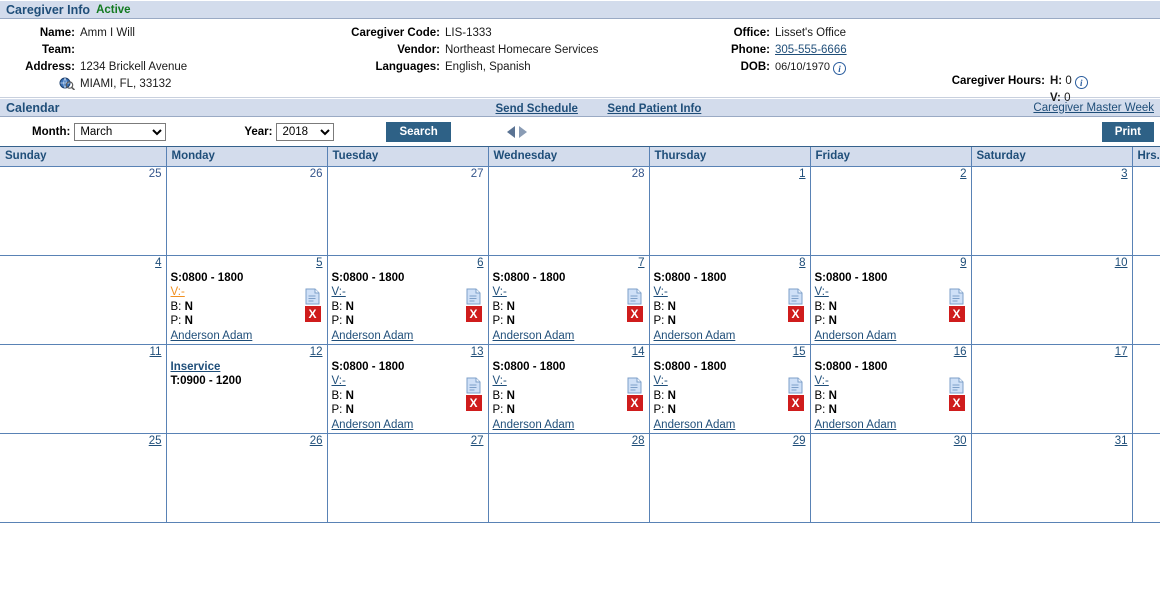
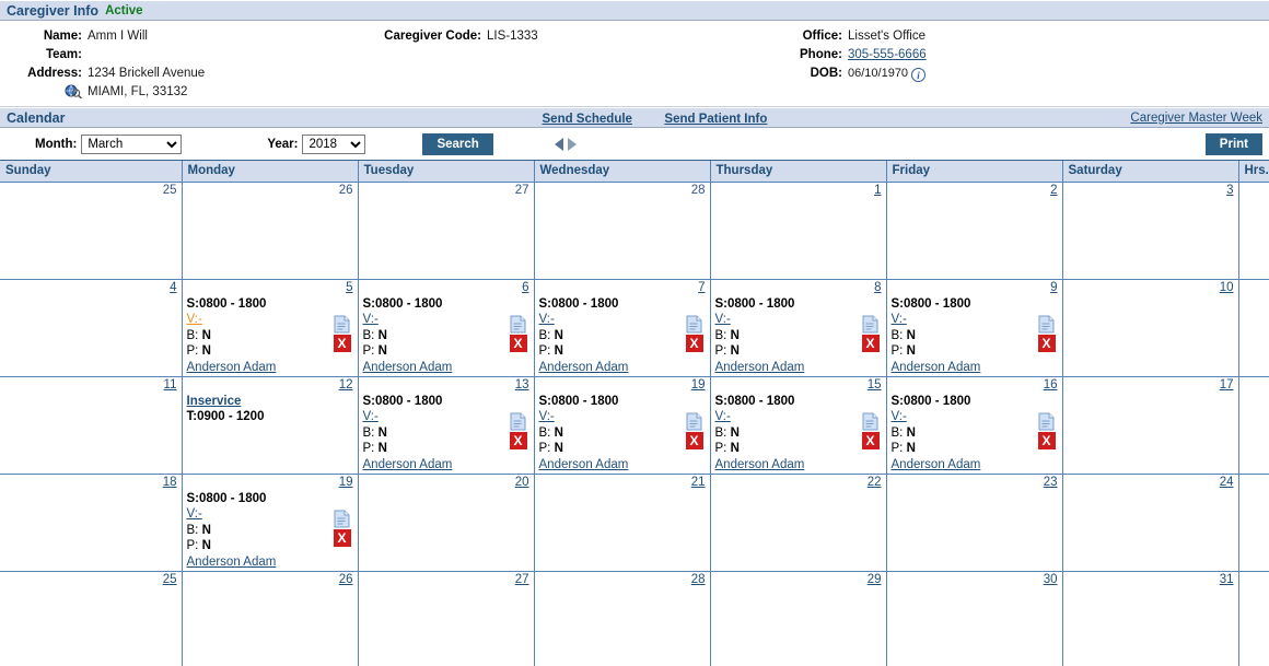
  Caregiver Info
  Active
  Name:
  Amm I Will
  Team:
  Address:
  1234 Brickell Avenue
  MIAMI, FL, 33132
  Caregiver Code:
  LIS-1333
- Vendor:
- Northeast Homecare Services
- Languages:
- English, Spanish
  Office:
  Lisset's Office
  Phone:
  305-555-6666
  DOB:
  06/10/1970 i
- Caregiver Hours:
- H: 0 i
- V: 0
  Calendar
  Send Schedule Send Patient Info
  Caregiver Master Week
  Month:
  March
  Year:
  2018
  Search
  Print
  Sunday	Monday	Tuesday	Wednesday	Thursday	Friday	Saturday	Hrs.
  25	26	27	28	1	2	3
  4	5S:0800 - 1800V:-B: NP: NAnderson AdamX	6S:0800 - 1800V:-B: NP: NAnderson AdamX	7S:0800 - 1800V:-B: NP: NAnderson AdamX	8S:0800 - 1800V:-B: NP: NAnderson AdamX	9S:0800 - 1800V:-B: NP: NAnderson AdamX	10
- 11	12InserviceT:0900 - 1200	13S:0800 - 1800V:-B: NP: NAnderson AdamX	14S:0800 - 1800V:-B: NP: NAnderson AdamX	15S:0800 - 1800V:-B: NP: NAnderson AdamX	16S:0800 - 1800V:-B: NP: NAnderson AdamX	17
+ 11	12InserviceT:0900 - 1200	13S:0800 - 1800V:-B: NP: NAnderson AdamX	19S:0800 - 1800V:-B: NP: NAnderson AdamX	15S:0800 - 1800V:-B: NP: NAnderson AdamX	16S:0800 - 1800V:-B: NP: NAnderson AdamX	17
+ 18	19S:0800 - 1800V:-B: NP: NAnderson AdamX	20	21	22	23	24
  25	26	27	28	29	30	31
